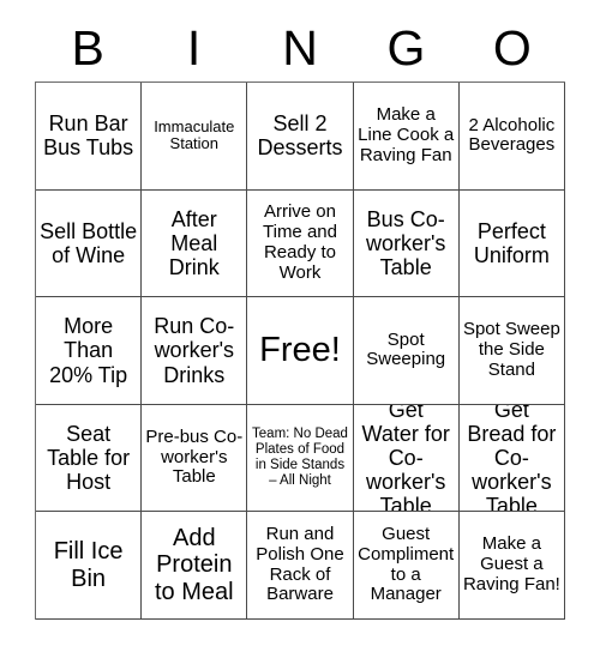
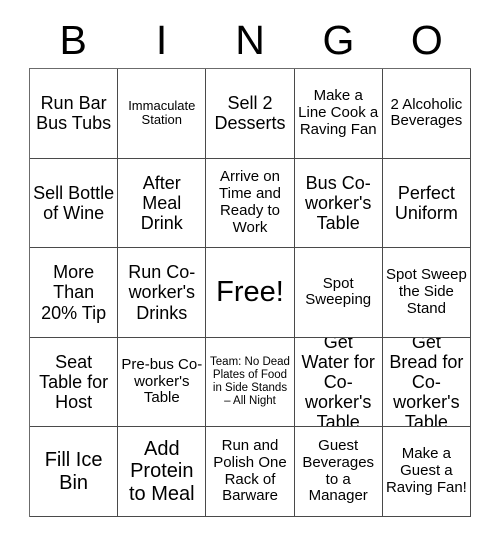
  B
  I
  N
  G
  O
  Run Bar Bus Tubs
  Immaculate Station
  Sell 2 Desserts
  Make a Line Cook a Raving Fan
  2 Alcoholic Beverages
  Sell Bottle of Wine
  After Meal Drink
  Arrive on Time and Ready to Work
  Bus Co-worker's Table
  Perfect Uniform
  More Than 20% Tip
  Run Co-worker's Drinks
  Free!
  Spot Sweeping
  Spot Sweep the Side Stand
  Seat Table for Host
  Pre-bus Co-worker's Table
  Team: No Dead Plates of Food in Side Stands – All Night
  Get Water for Co-worker's Table
  Get Bread for Co-worker's Table
  Fill Ice Bin
  Add Protein to Meal
  Run and Polish One Rack of Barware
- Guest Compliment to a Manager
+ Guest Beverages to a Manager
  Make a Guest a Raving Fan!
